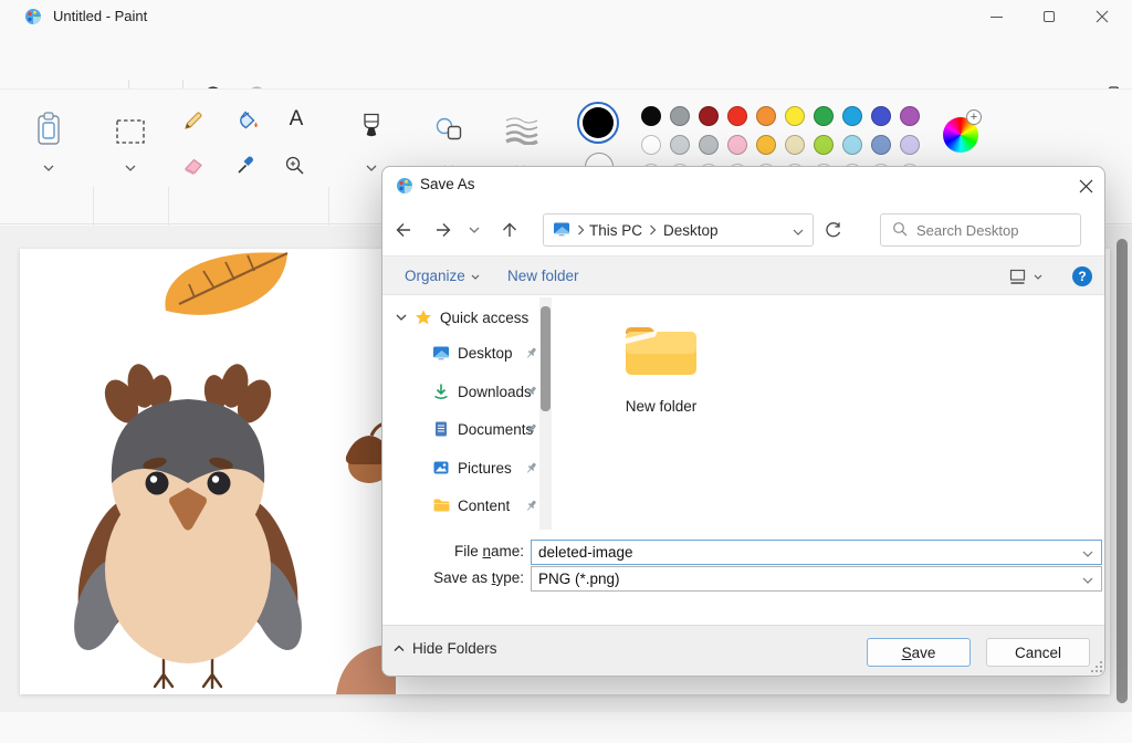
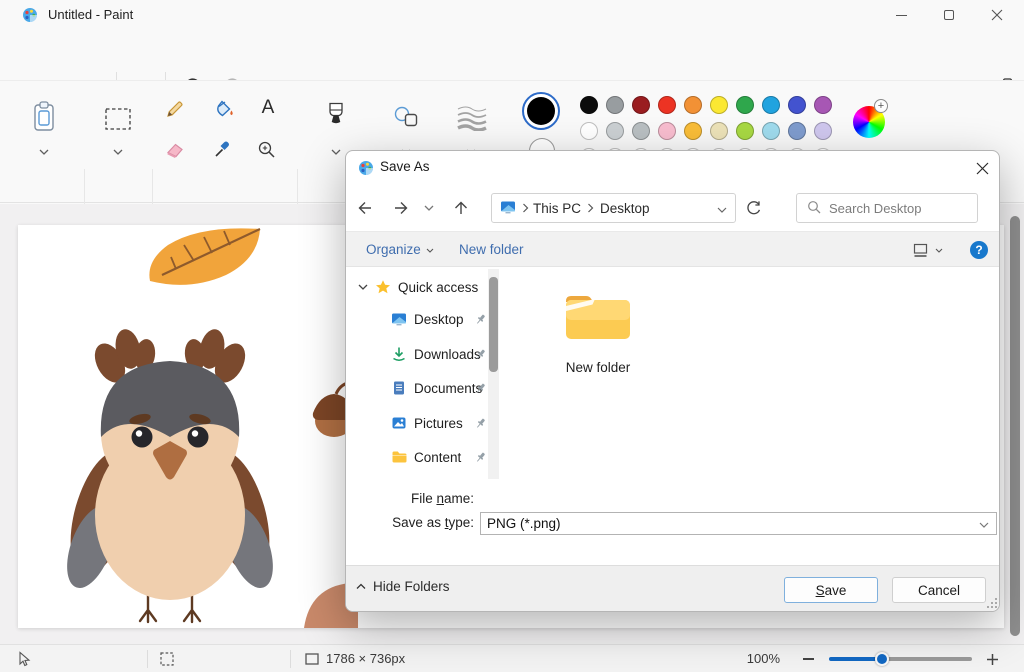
  Untitled - Paint
  A
  +
  Save As
  This PC
  Desktop
  Search Desktop
  Organize
  New folder
  ?
  Quick access
  Desktop
  Downloads
  Document
  Pictures
  Content
  New folder
  File name:
- deleted-image
  Save as type:
  PNG (*.png)
  Hide Folders
  Save
  Cancel
+ 1786 × 736px
+ 100%
